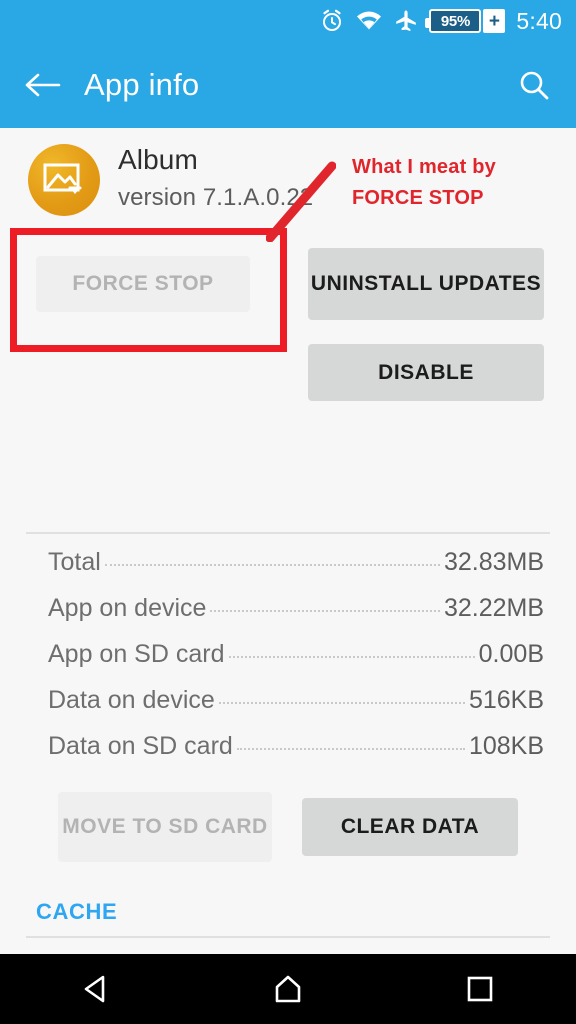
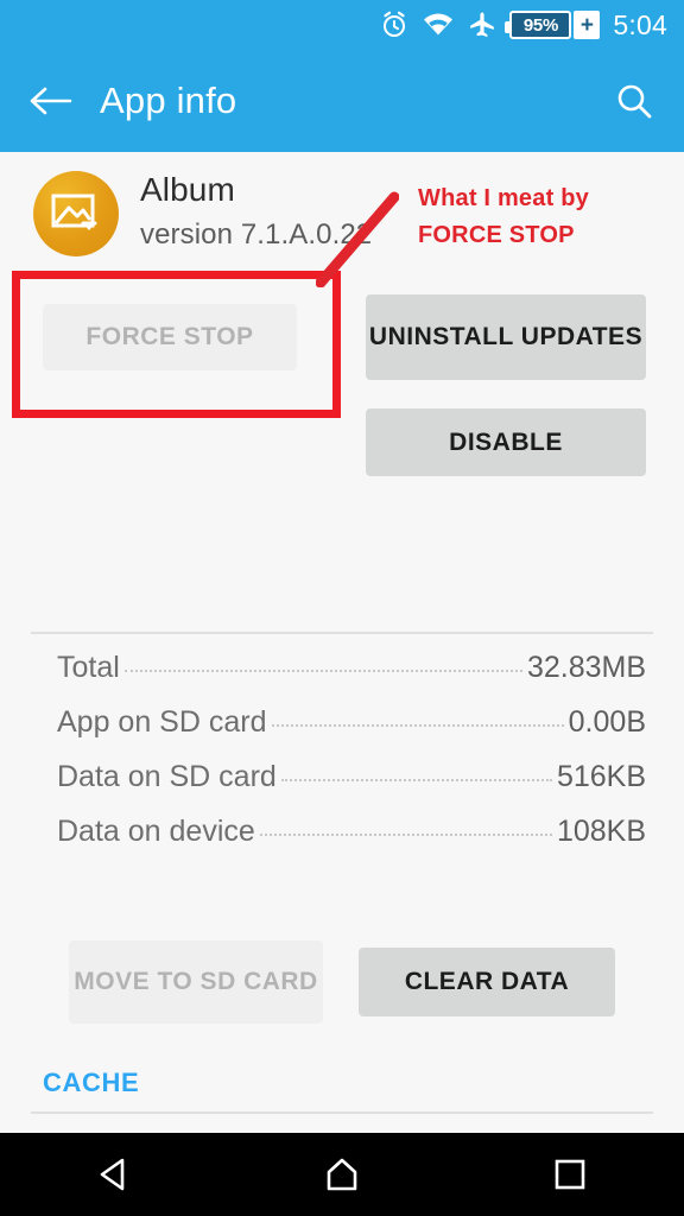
  95%
  +
- 5:40
+ 5:04
  App info
  Album
  version 7.1.A.0.2
  FORCE STOP
  UNINSTALL UPDATES
  DISABLE
  What I meat by
  FORCE STOP
  Total
  32.83MB
- App on device
- 32.22MB
  App on SD card
  0.00B
- Data on device
+ Data on SD card
  516KB
- Data on SD card
+ Data on device
  108KB
  MOVE TO SD CARD
  CLEAR DATA
  CACHE
